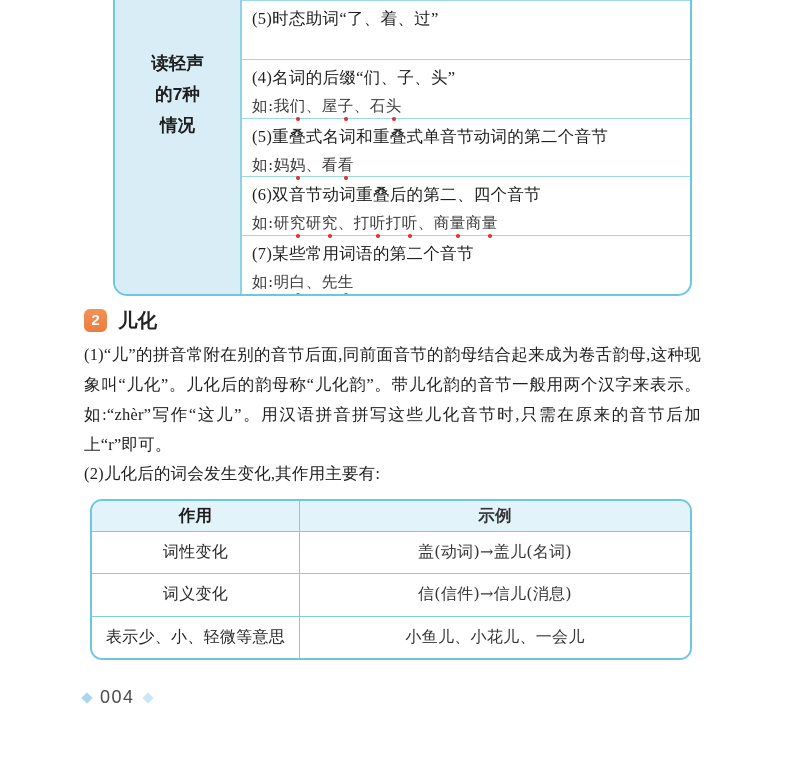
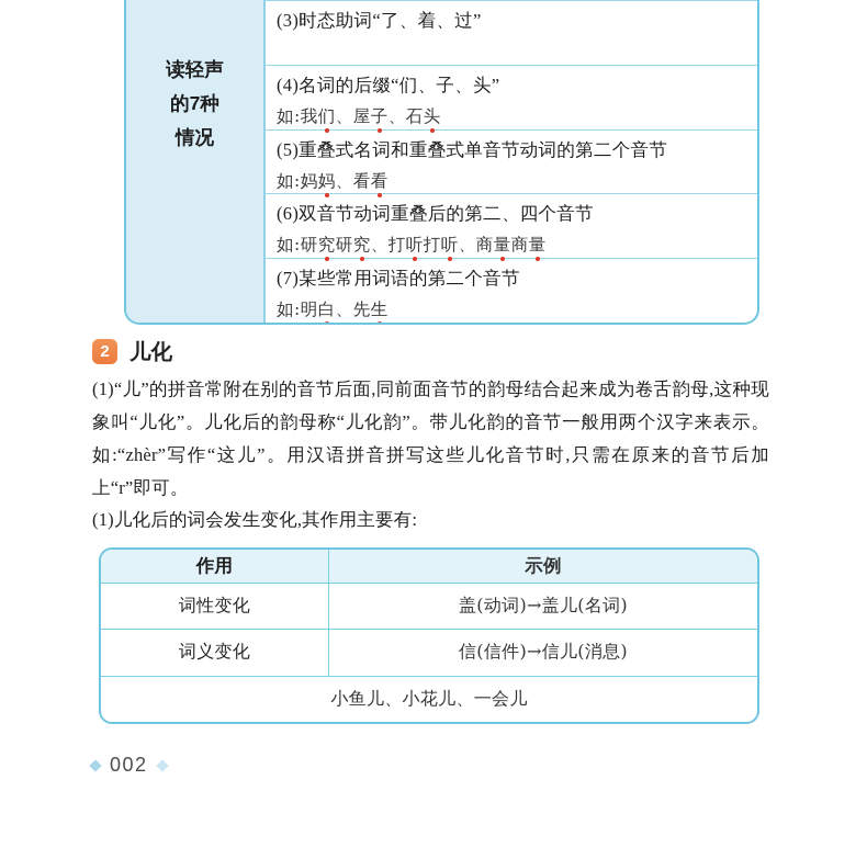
  读轻声
  的7种
  情况
- (5)时态助词“了、着、过”
+ (3)时态助词“了、着、过”
  (4)名词的后缀“们、子、头”
  如:我们、屋子、石头
  (5)重叠式名词和重叠式单音节动词的第二个音节
  如:妈妈、看看
  (6)双音节动词重叠后的第二、四个音节
  如:研究研究、打听打听、商量商量
  (7)某些常用词语的第二个音节
  如:明白、先生
  2
  儿化
  (1)“儿”的拼音常附在别的音节后面,同前面音节的韵母结合起来成为卷舌韵母,这种现象叫“儿化”。儿化后的韵母称“儿化韵”。带儿化韵的音节一般用两个汉字来表示。如:“zhèr”写作“这儿”。用汉语拼音拼写这些儿化音节时,只需在原来的音节后加上“r”即可。
- (2)儿化后的词会发生变化,其作用主要有:
+ (1)儿化后的词会发生变化,其作用主要有:
  作用
  示例
  词性变化
  盖(动词)→盖儿(名词)
  词义变化
  信(信件)→信儿(消息)
- 表示少、小、轻微等意思
  小鱼儿、小花儿、一会儿
- 004
+ 002
